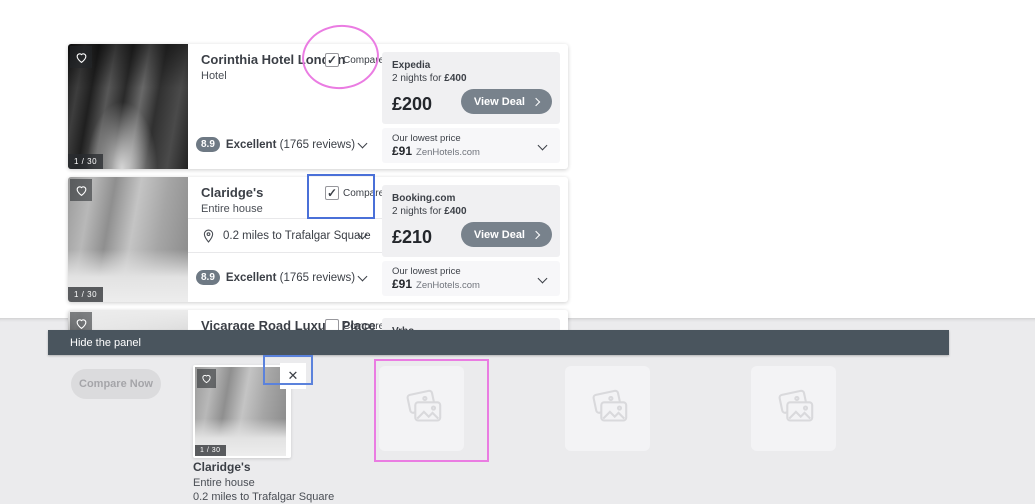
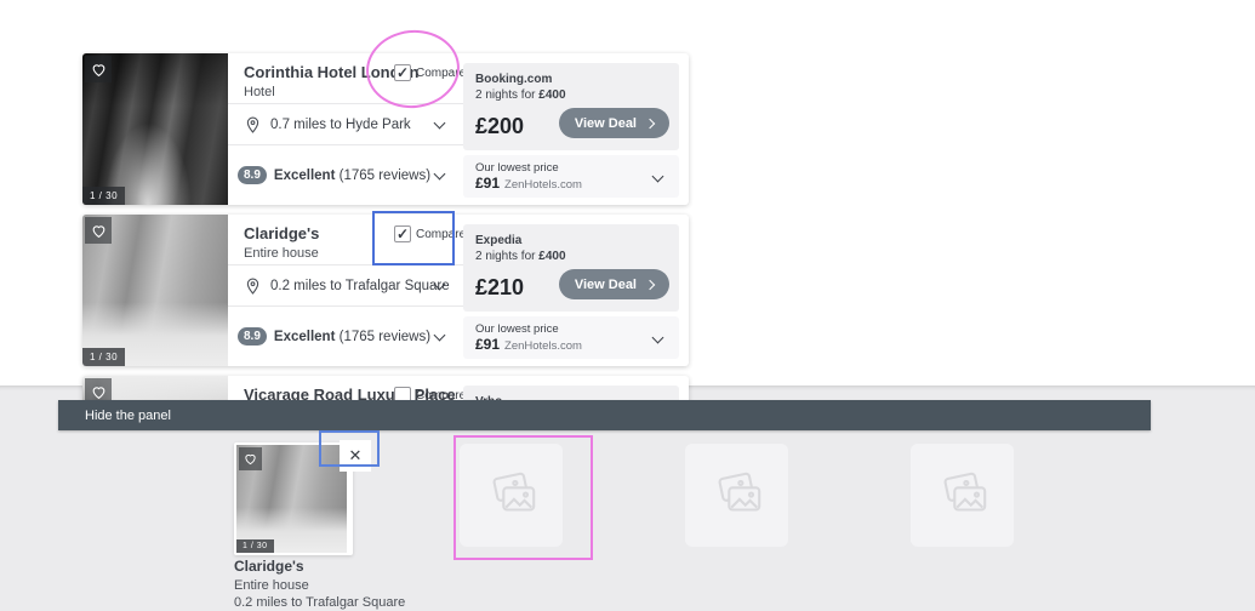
  1 / 30
  Corinthia Hotel Lonn
  Hotel
  Compar
+ 0.7 miles to Hyde Park
  8.9
  Excellent (1765 reviews)
- Expedia
+ Booking.com
  2 nights for £400
  £200
  View Deal
  Our lowest price
  £91 ZenHotels.com
  1 / 30
  Claridge's
  Entire house
  Compar
  0.2 miles to Trafalgar Square
  8.9
  Excellent (1765 reviews)
- Booking.com
+ Expedia
  2 nights for £400
  £210
  View Deal
  Our lowest price
  £91 ZenHotels.com
  Vicarage Road Luxu Place
  Compar
  Hide the panel
- Compare Now
  ✕
  Claridge's
  Entire house
  0.2 miles to Trafalgar Square
